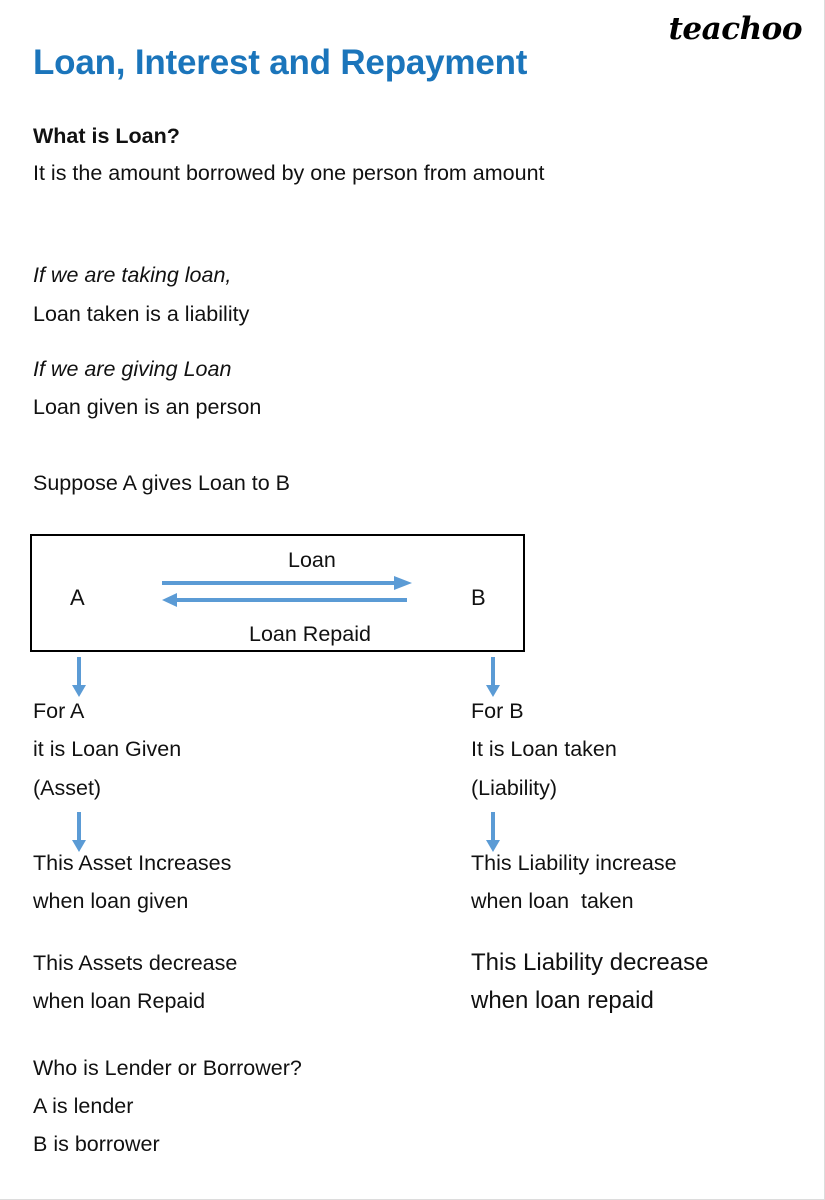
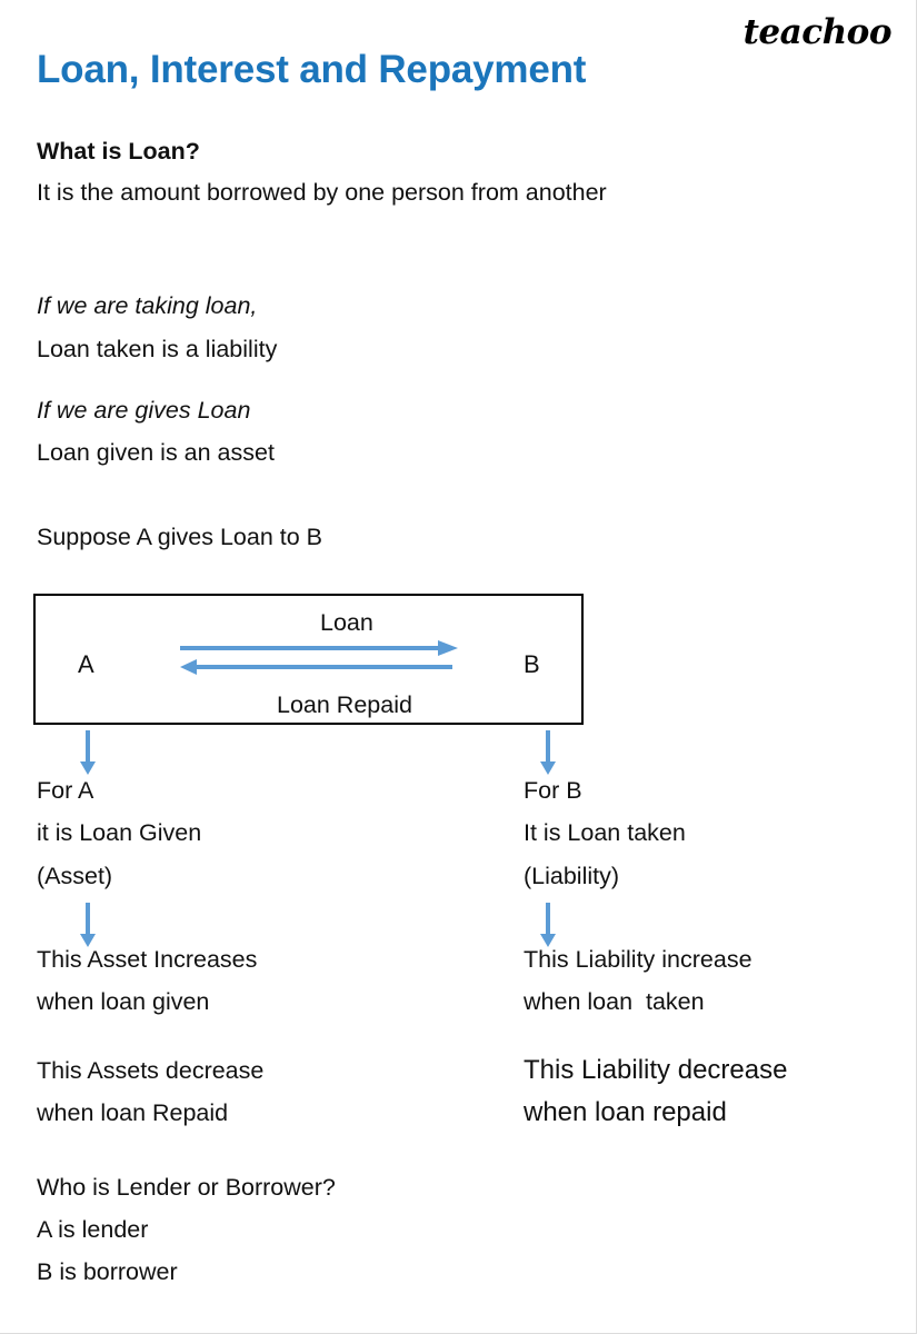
  teachoo
  Loan, Interest and Repayment
  What is Loan?
- It is the amount borrowed by one person from amount
+ It is the amount borrowed by one person from another
  If we are taking loan,
  Loan taken is a liability
- If we are giving Loan
+ If we are gives Loan
- Loan given is an person
+ Loan given is an asset
  Suppose A gives Loan to B
  A
  B
  Loan
  Loan Repaid
  For A
  it is Loan Given
  (Asset)
  This Asset Increases
  when loan given
  This Assets decrease
  when loan Repaid
  For B
  It is Loan taken
  (Liability)
  This Liability increase
  when loan taken
  This Liability decrease
  when loan repaid
  Who is Lender or Borrower?
  A is lender
  B is borrower
